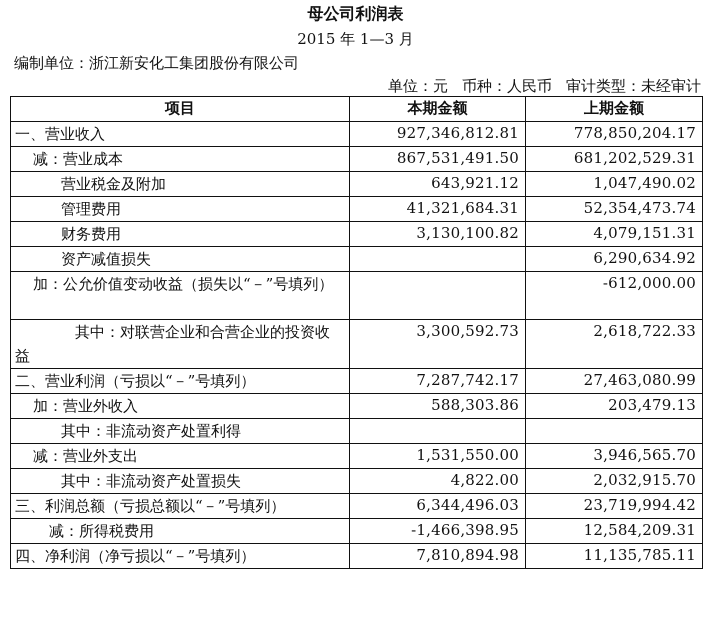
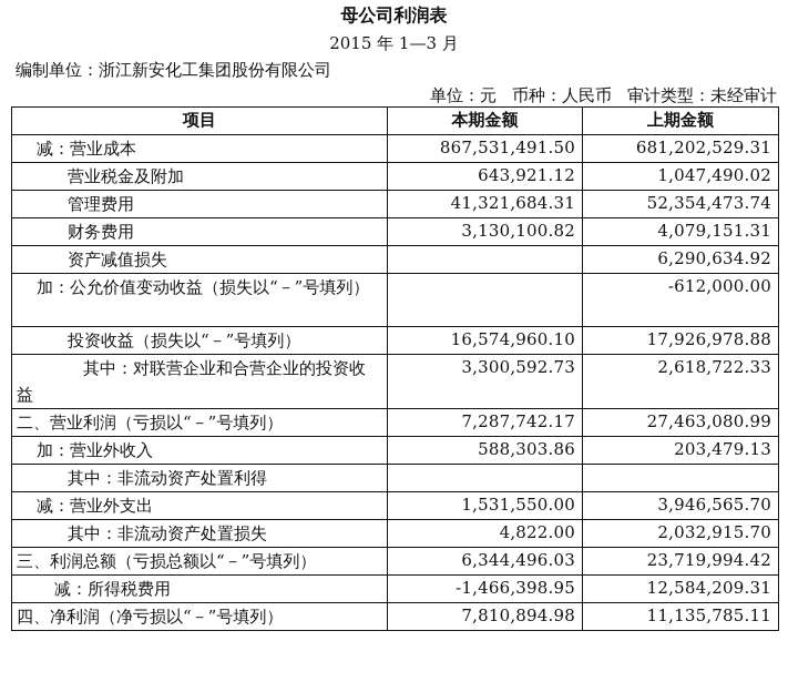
  母公司利润表
  2015 年 1—3 月
  编制单位：浙江新安化工集团股份有限公司
  单位：元 币种：人民币 审计类型：未经审计
  项目	本期金额	上期金额
- 一、营业收入	927,346,812.81	778,850,204.17
  减：营业成本	867,531,491.50	681,202,529.31
  营业税金及附加	643,921.12	1,047,490.02
  管理费用	41,321,684.31	52,354,473.74
  财务费用	3,130,100.82	4,079,151.31
  资产减值损失		6,290,634.92
  加：公允价值变动收益（损失以“－”号填列）		-612,000.00
+ 投资收益（损失以“－”号填列）	16,574,960.10	17,926,978.88
  其中：对联营企业和合营企业的投资收益	3,300,592.73	2,618,722.33
  二、营业利润（亏损以“－”号填列）	7,287,742.17	27,463,080.99
  加：营业外收入	588,303.86	203,479.13
  其中：非流动资产处置利得
  减：营业外支出	1,531,550.00	3,946,565.70
  其中：非流动资产处置损失	4,822.00	2,032,915.70
  三、利润总额（亏损总额以“－”号填列）	6,344,496.03	23,719,994.42
  减：所得税费用	-1,466,398.95	12,584,209.31
  四、净利润（净亏损以“－”号填列）	7,810,894.98	11,135,785.11
